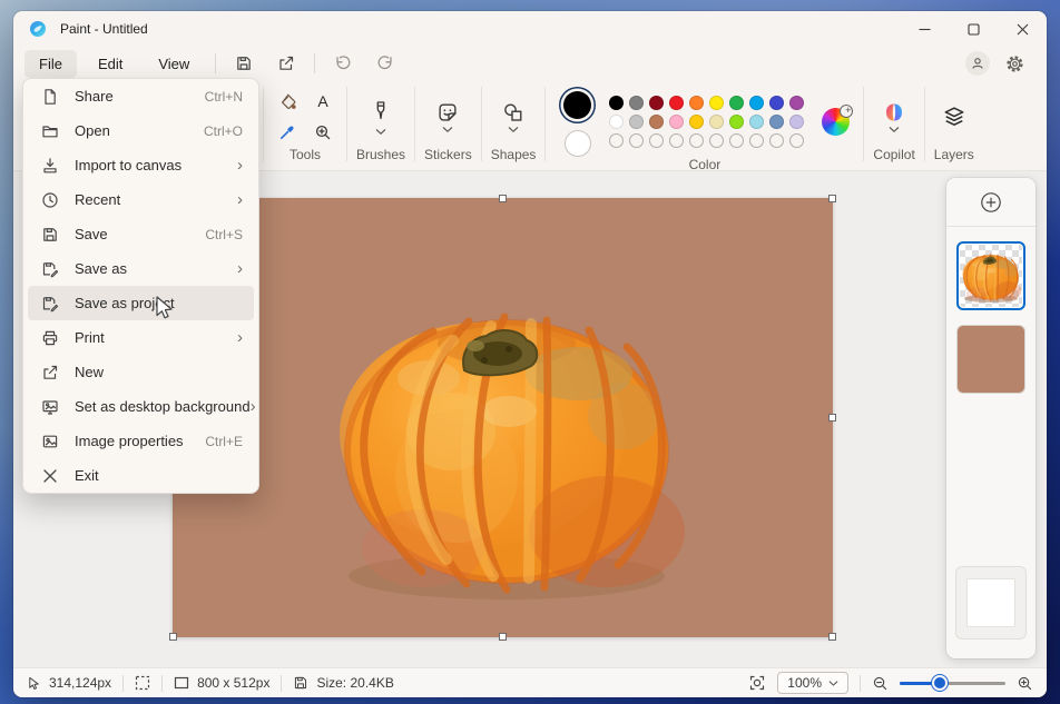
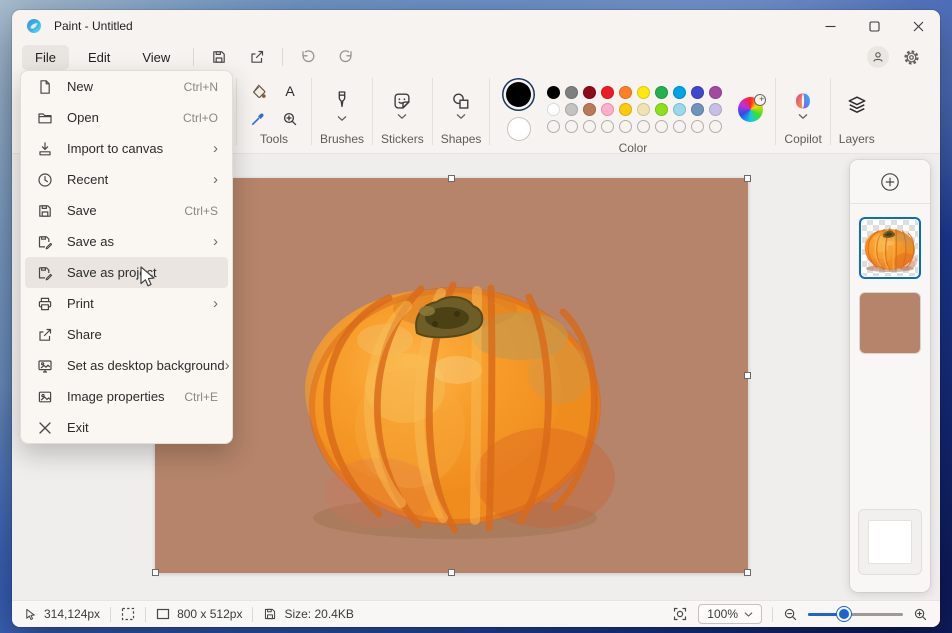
  Paint - Untitled
  File
  Edit
  View
  A
  Tools
  Brushes
  Stickers
  Shapes
  +
  Color
  Copilot
  Layers
  314,124px
  800 x 512px
  Size: 20.4KB
  100%
- Share
+ New
  Ctrl+N
  Open
  Ctrl+O
  Import to canvas
  ›
  Recent
  ›
  Save
  Ctrl+S
  Save as
  ›
  Save as projct
  Print
  ›
- New
+ Share
  Set as desktop background
  ›
  Image properties
  Ctrl+E
  Exit
